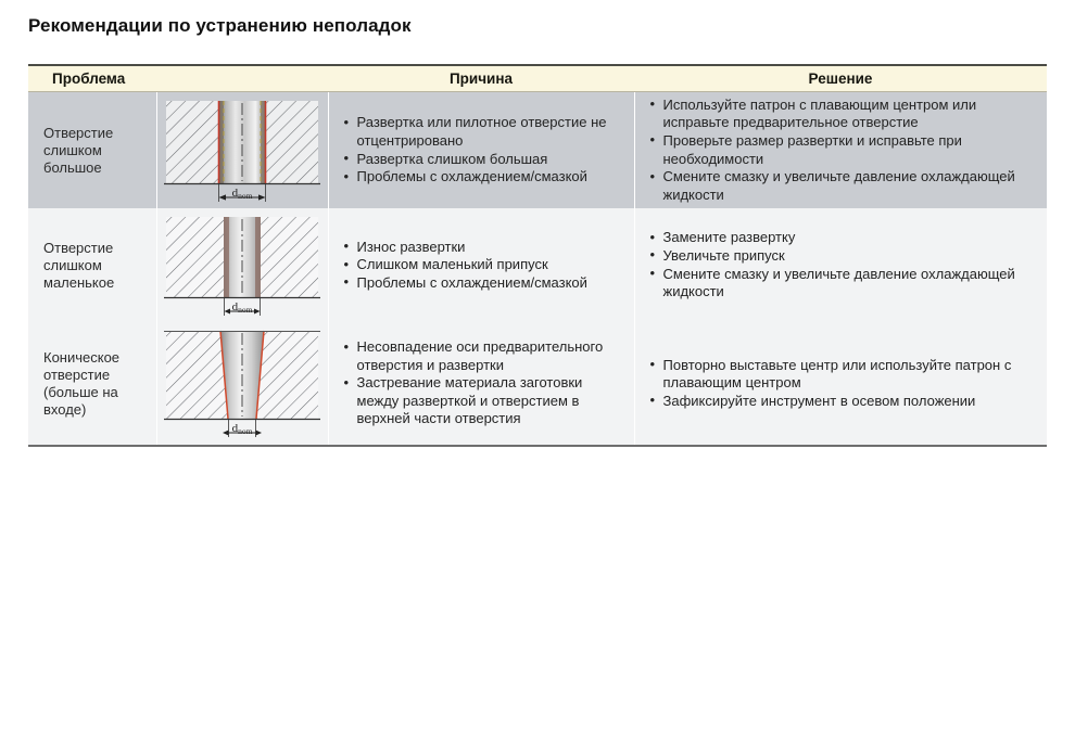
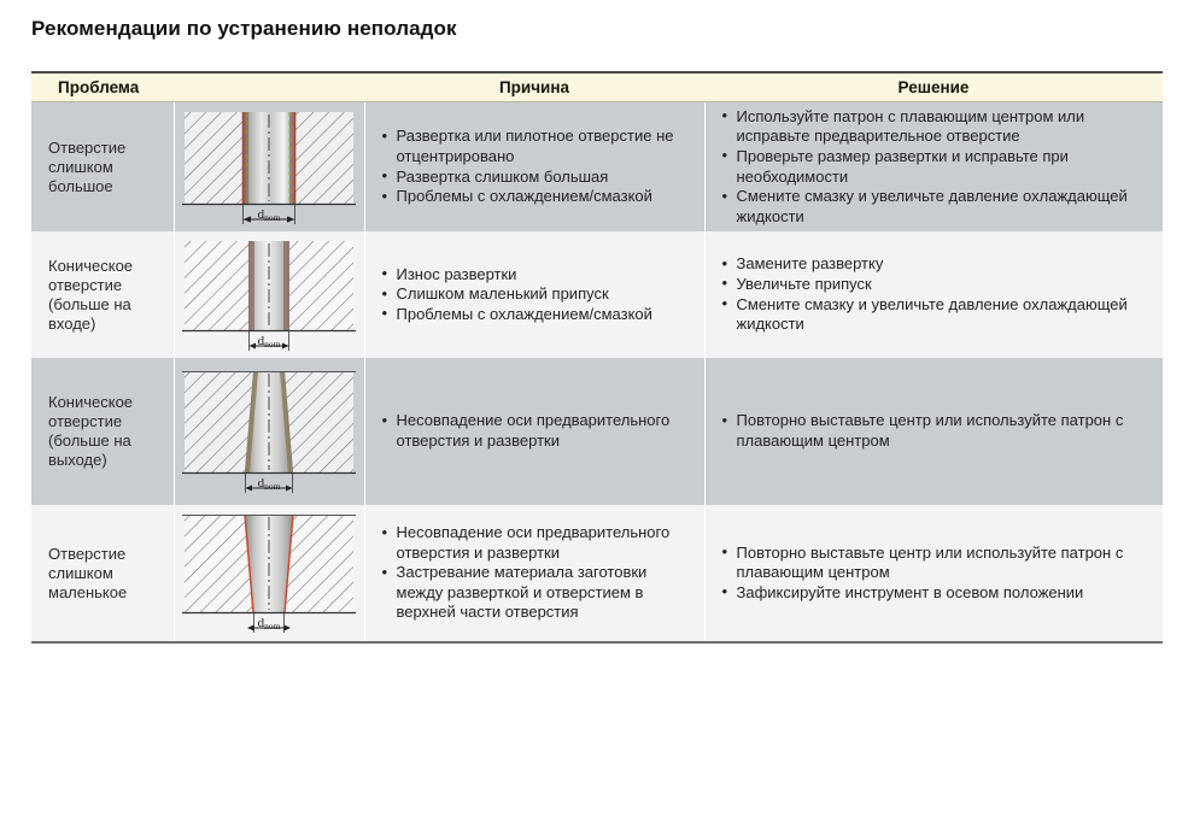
  Рекомендации по устранению неполадок
  Проблема	Причина	Решение
  Отверстие слишком большое	dnom	Развертка или пилотное отверстие не отцентрировано Развертка слишком большая Проблемы с охлаждением/смазкой	Используйте патрон с плавающим центром или исправьте предварительное отверстие Проверьте размер развертки и исправьте при необходимости Смените смазку и увеличьте давление охлаждающей жидкости
- Отверстие слишком маленькое	dnom	Износ развертки Слишком маленький припуск Проблемы с охлаждением/смазкой	Замените развертку Увеличьте припуск Смените смазку и увеличьте давление охлаждающей жидкости
+ Коническое отверстие (больше на входе)	dnom	Износ развертки Слишком маленький припуск Проблемы с охлаждением/смазкой	Замените развертку Увеличьте припуск Смените смазку и увеличьте давление охлаждающей жидкости
+ Коническое отверстие (больше на выходе)	dnom	Несовпадение оси предварительного отверстия и развертки	Повторно выставьте центр или используйте патрон с плавающим центром
- Коническое отверстие (больше на входе)	dnom	Несовпадение оси предварительного отверстия и развертки Застревание материала заготовки между разверткой и отверстием в верхней части отверстия	Повторно выставьте центр или используйте патрон с плавающим центром Зафиксируйте инструмент в осевом положении
+ Отверстие слишком маленькое	dnom	Несовпадение оси предварительного отверстия и развертки Застревание материала заготовки между разверткой и отверстием в верхней части отверстия	Повторно выставьте центр или используйте патрон с плавающим центром Зафиксируйте инструмент в осевом положении
